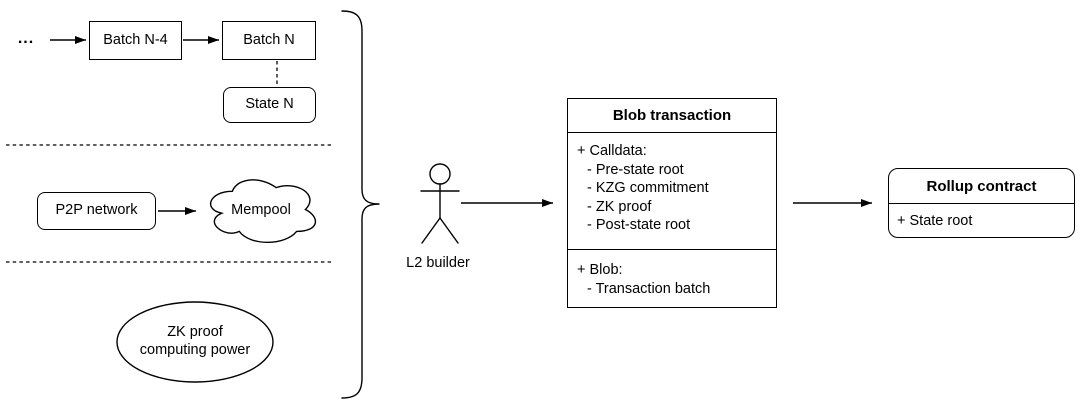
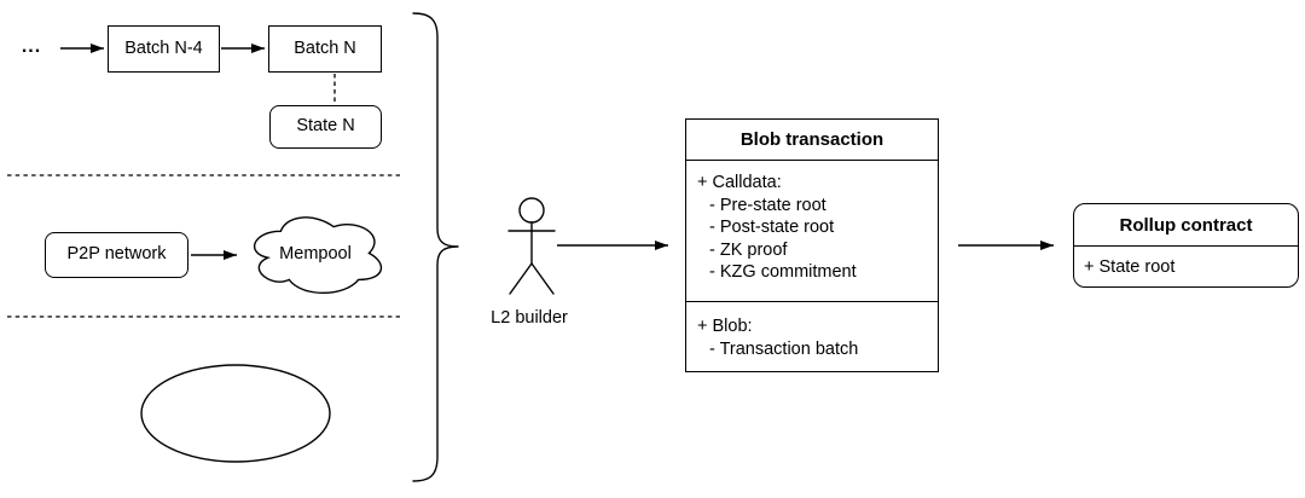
  ...
  Batch N-4
  Batch N
  State N
  P2P network
  Mempool
- ZK proof
- computing power
  L2 builder
  Blob transaction
  + Calldata:
  - Pre-state root
- - KZG commitment
+ - Post-state root
  - ZK proof
- - Post-state root
+ - KZG commitment
  + Blob:
  - Transaction batch
  Rollup contract
  + State root
